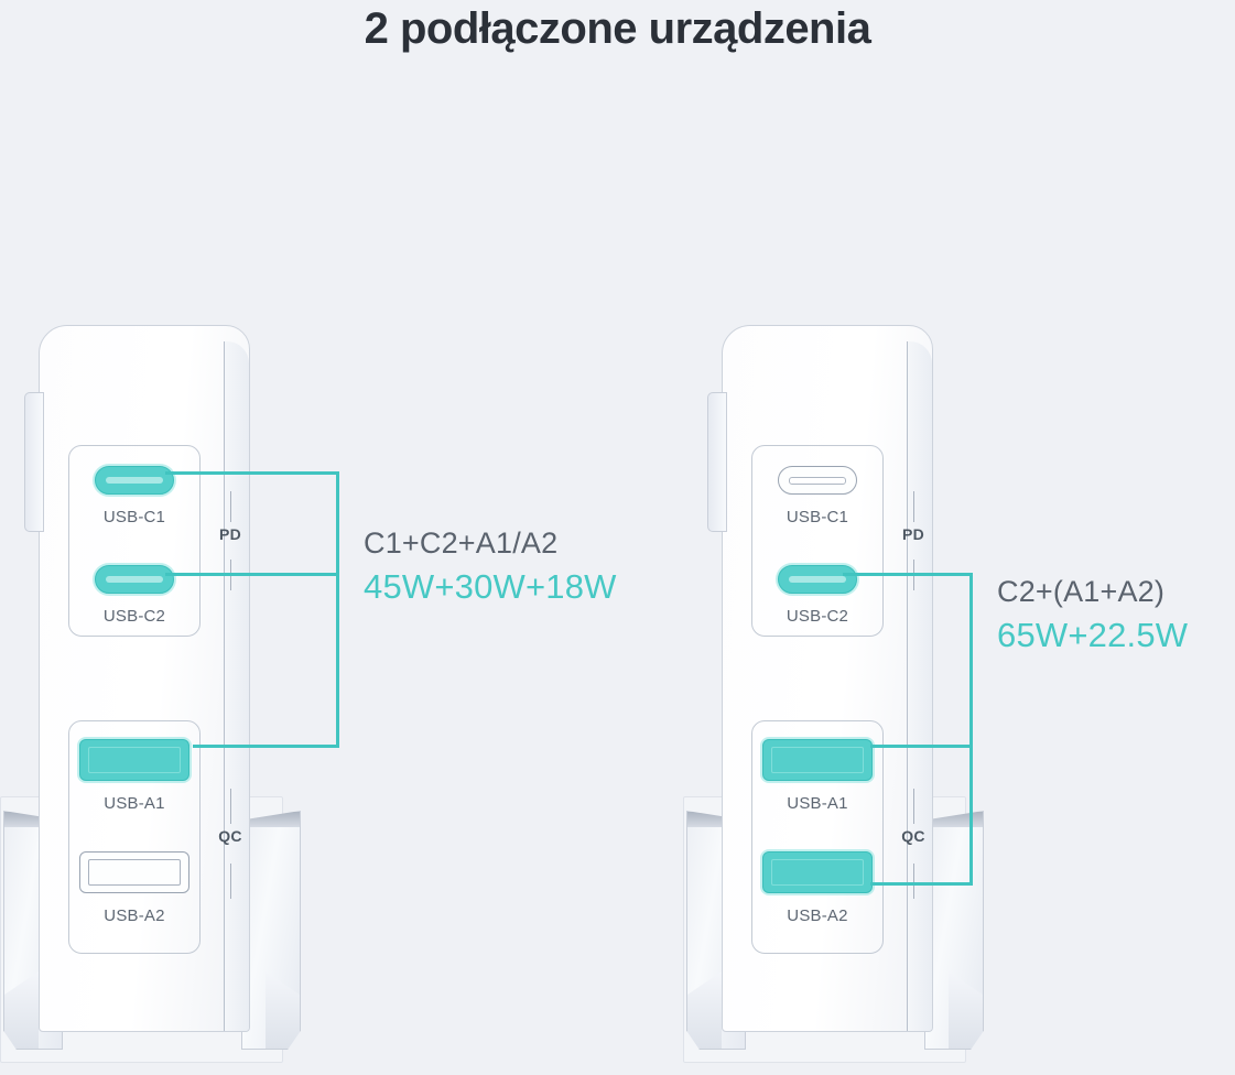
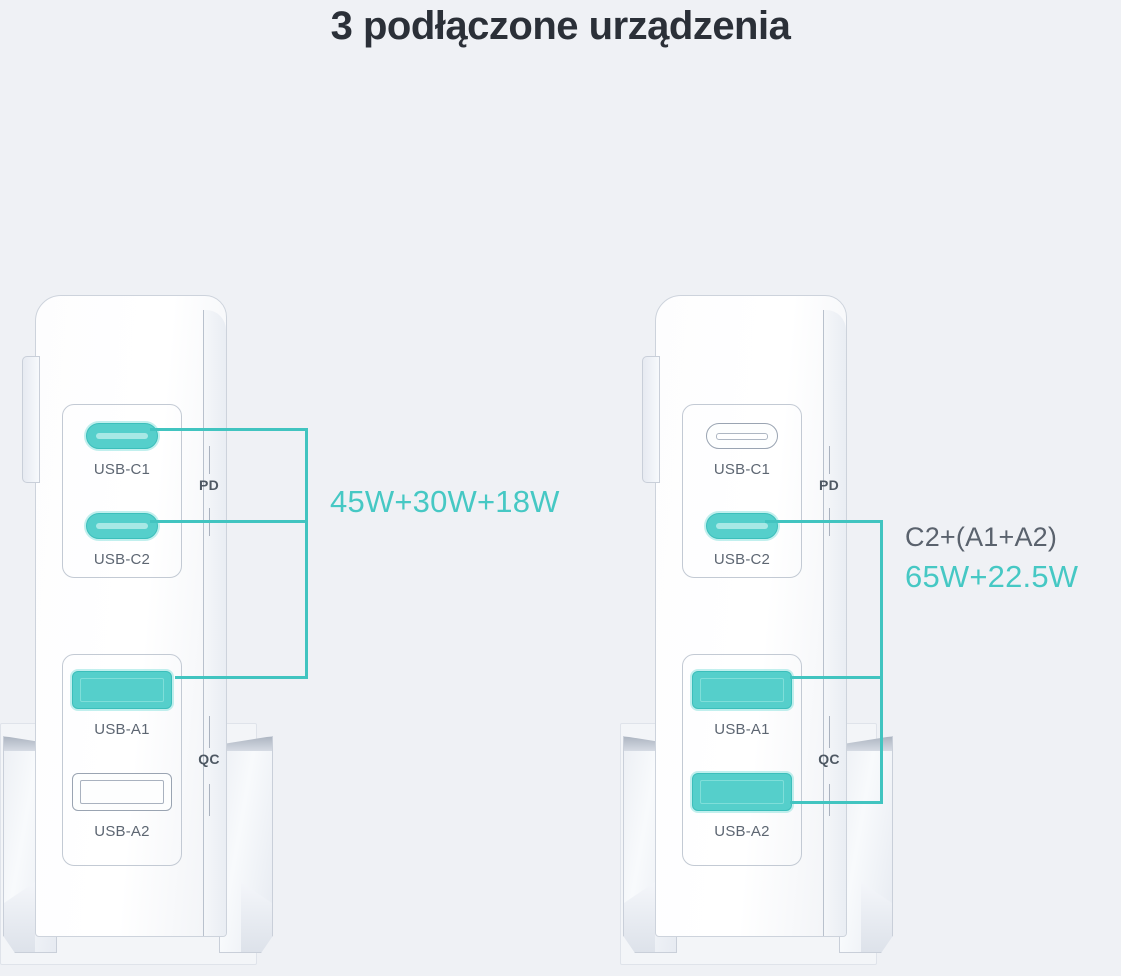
- 2 podłączone urządzenia
+ 3 podłączone urządzenia
  USB-C1
  USB-C2
  USB-A1
  USB-A2
  PD
  QC
- C1+C2+A1/A2
  45W+30W+18W
  USB-C1
  USB-C2
  USB-A1
  USB-A2
  PD
  QC
  C2+(A1+A2)
  65W+22.5W
